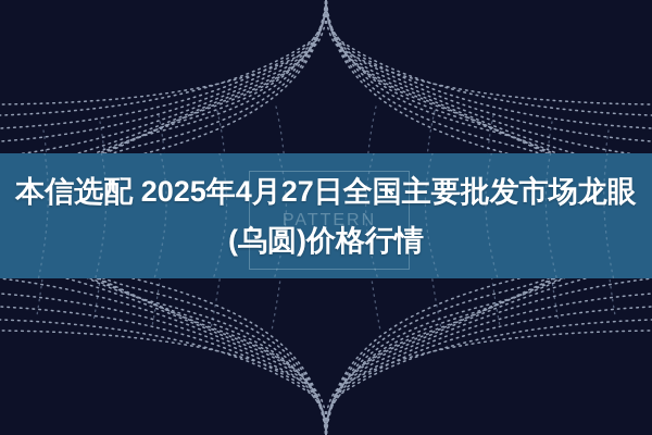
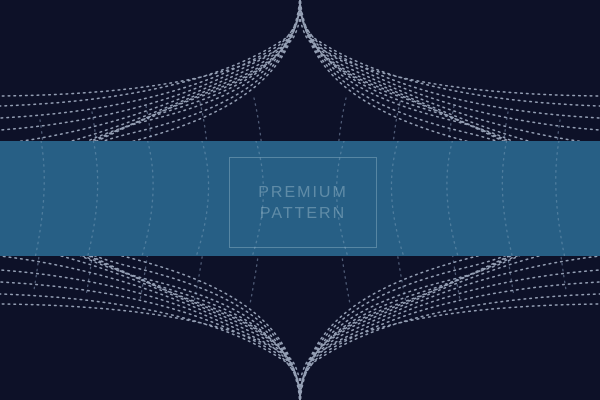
+ PREMIUM
  PATTERN
- 本信选配 2025年4月27日全国主要批发市场龙眼
- (乌圆)价格行情
